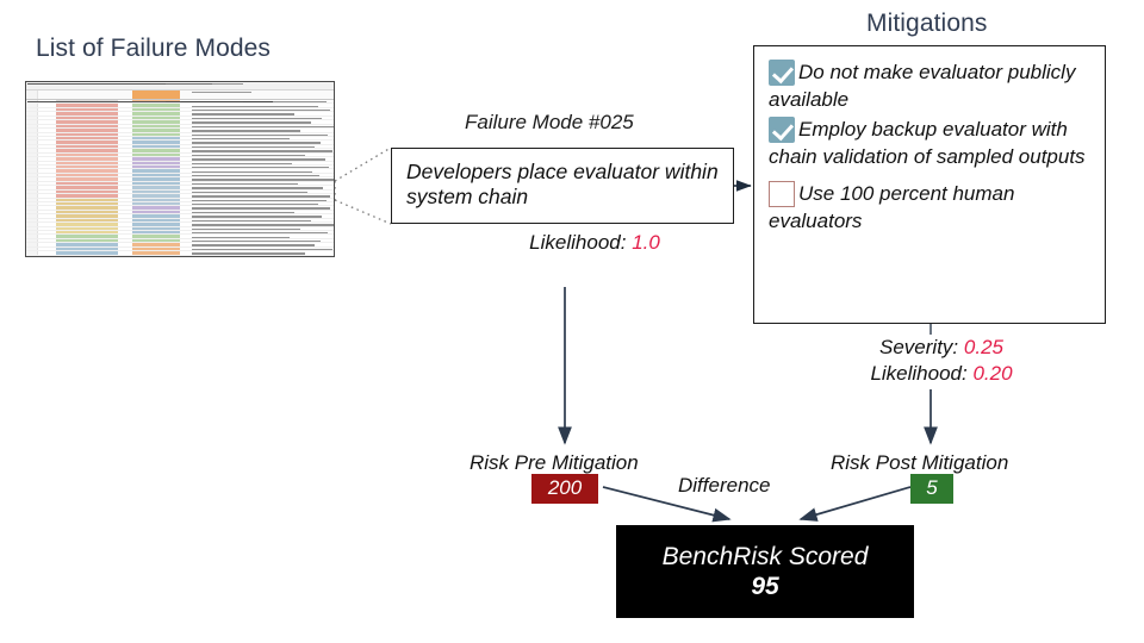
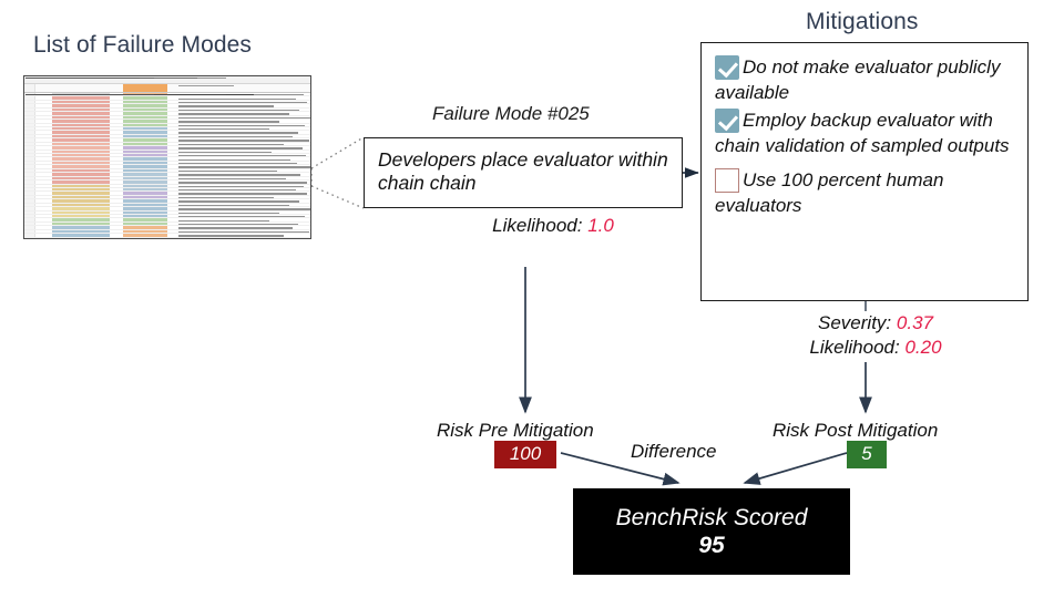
  List of Failure Modes
  Mitigations
  Failure Mode #025
- Developers place evaluator within system chain
+ Developers place evaluator within chain chain
  Likelihood: 1.0
  Do not make evaluator publicly available
  Employ backup evaluator with chain validation of sampled outputs
  Use 100 percent human evaluators
- Severity: 0.25
+ Severity: 0.37
  Likelihood: 0.20
  Risk Pre Mitigation
- 200
+ 100
  Risk Post Mitigation
  5
  Difference
  BenchRisk Scored
  95
